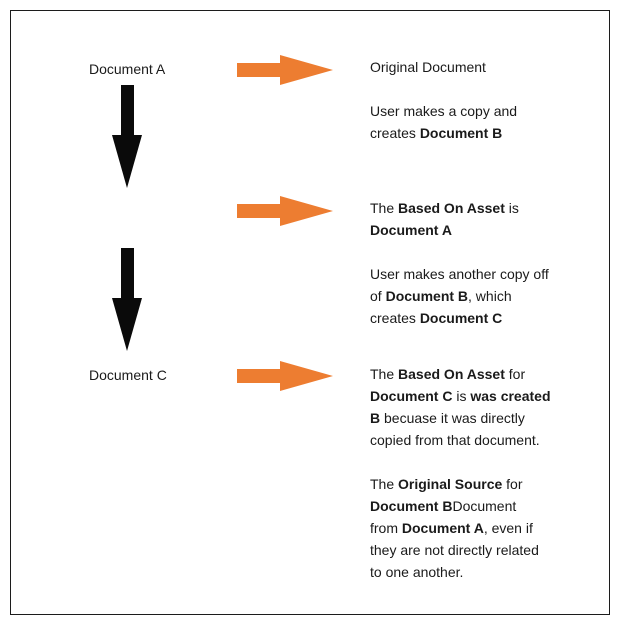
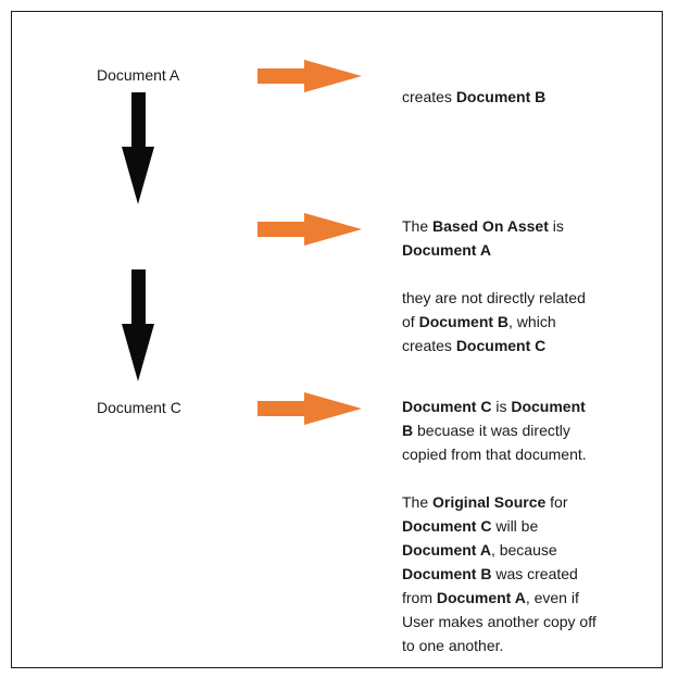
  Document A
- Original Document
- User makes a copy and
  creates Document B
  The Based On Asset is
  Document A
- User makes another copy off
+ they are not directly related
  of Document B, which
  creates Document C
  Document C
- The Based On Asset for
- Document C is was created
+ Document C is Document
  B becuase it was directly
  copied from that document.
  The Original Source for
+ Document C will be
+ Document A, because
- Document BDocument
+ Document B was created
  from Document A, even if
- they are not directly related
+ User makes another copy off
  to one another.
